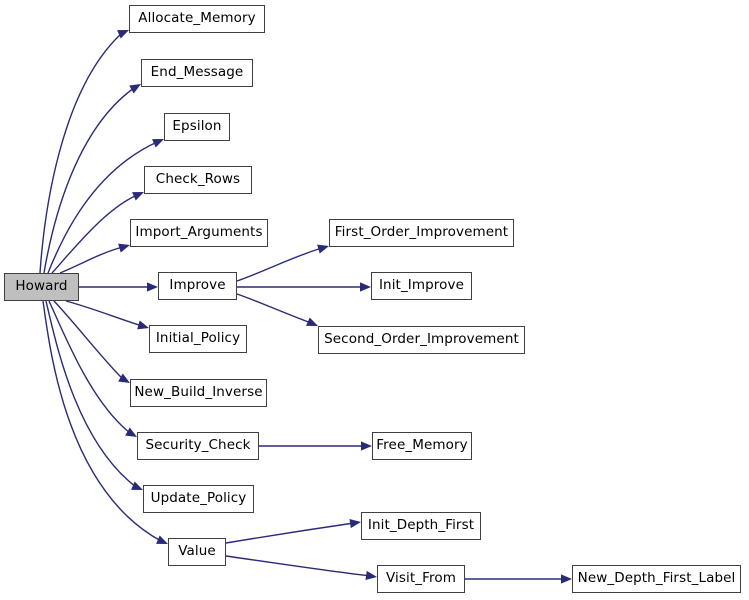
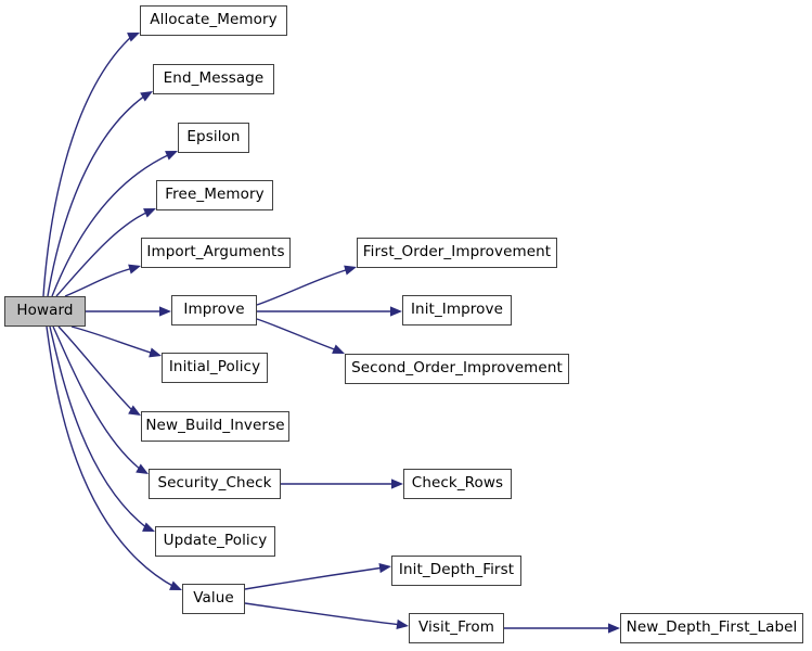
  Howard
  Allocate_Memory
  End_Message
  Epsilon
- Check_Rows
+ Free_Memory
  Import_Arguments
  Improve
  Initial_Policy
  New_Build_Inverse
  Security_Check
  Update_Policy
  Value
  First_Order_Improvement
  Init_Improve
  Second_Order_Improvement
- Free_Memory
+ Check_Rows
  Init_Depth_First
  Visit_From
  New_Depth_First_Label
